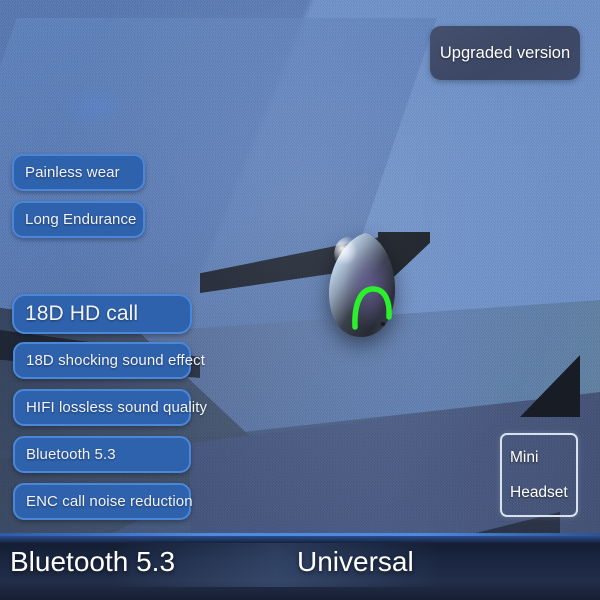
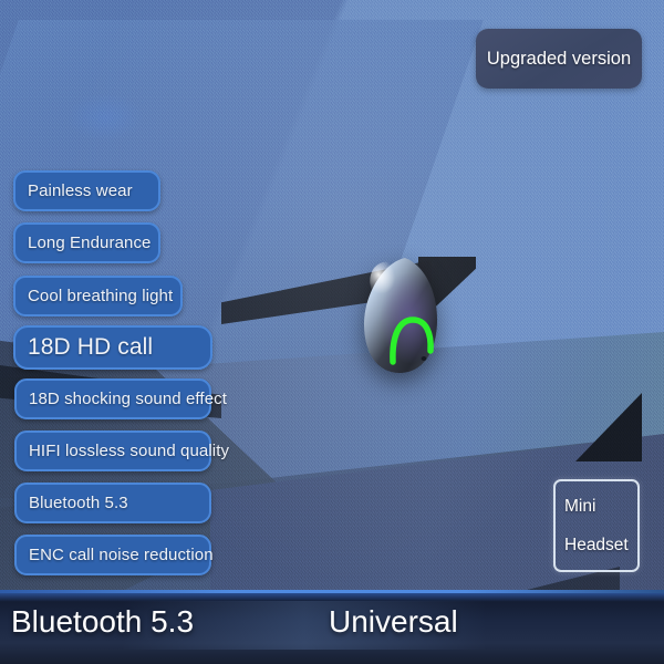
  Upgraded version
  Painless wear
  Long Endurance
+ Cool breathing light
  18D HD call
  18D shocking sound effect
  HIFI lossless sound quality
  Bluetooth 5.3
  ENC call noise reduction
  Mini
  Headset
  Bluetooth 5.3
  Universal
